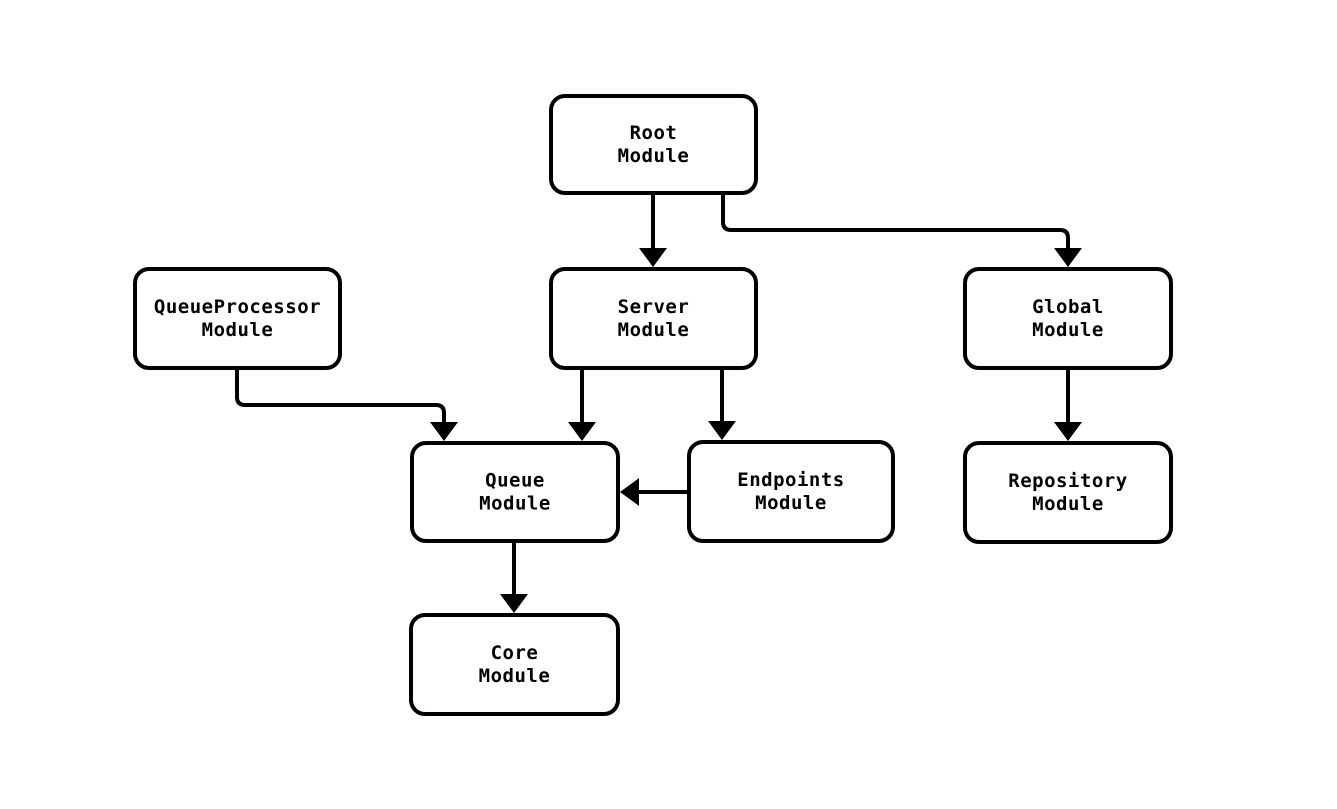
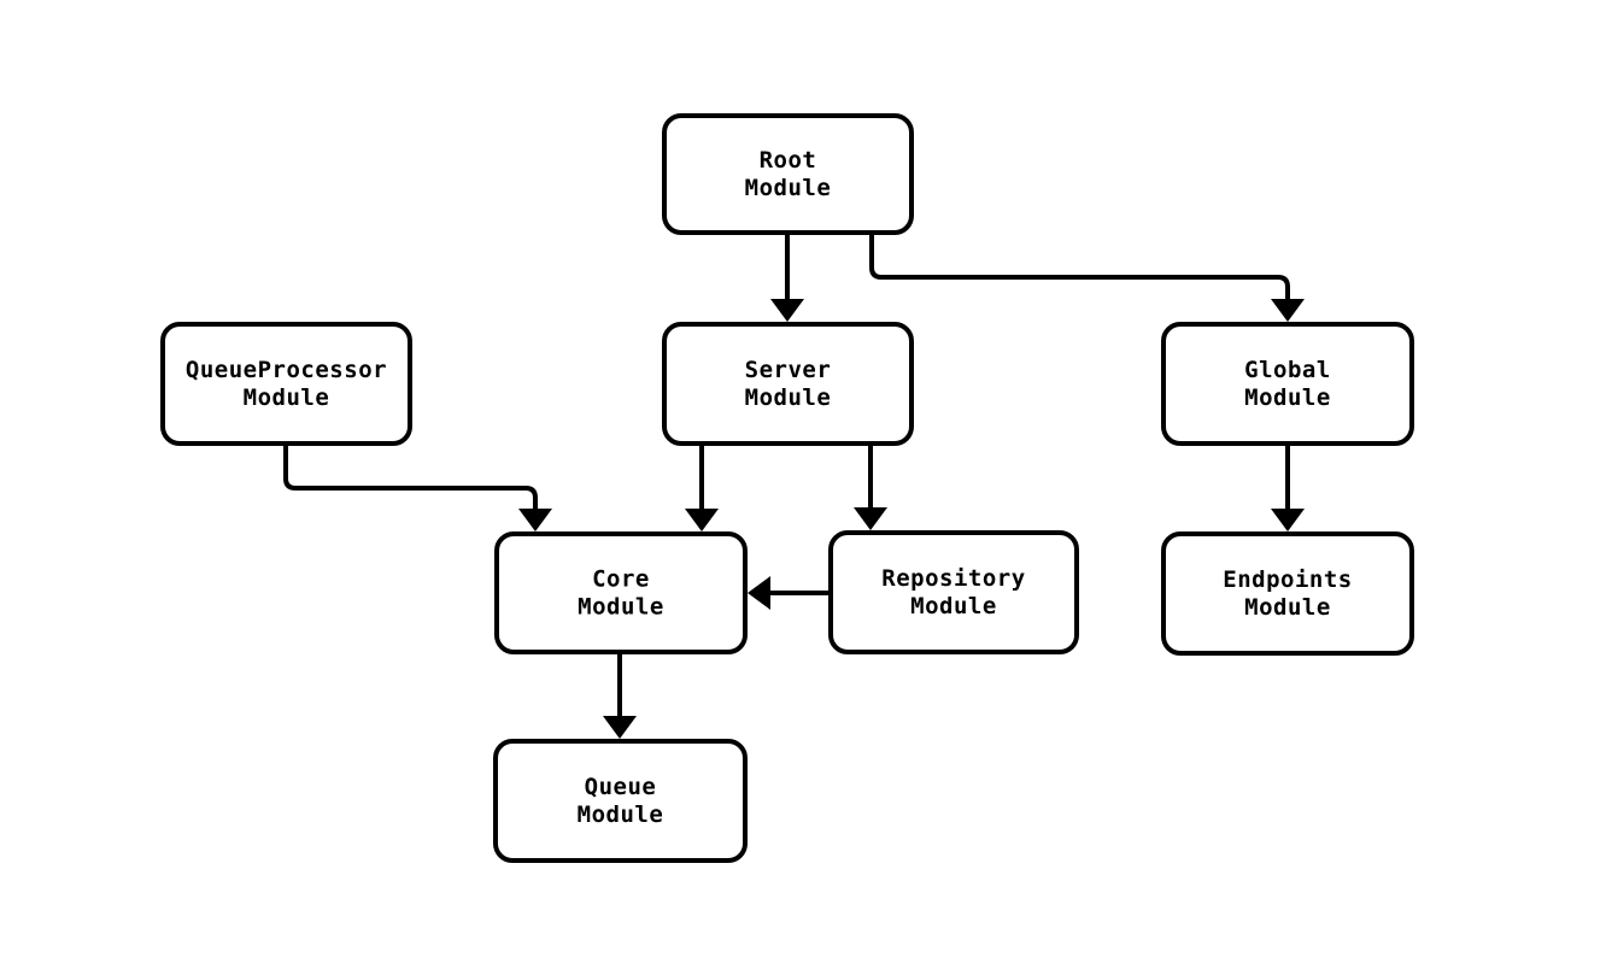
  Root
  Module
  QueueProcessor
  Module
  Server
  Module
  Global
  Module
- Queue
+ Core
  Module
- Endpoints
+ Repository
  Module
- Repository
+ Endpoints
  Module
- Core
+ Queue
  Module
